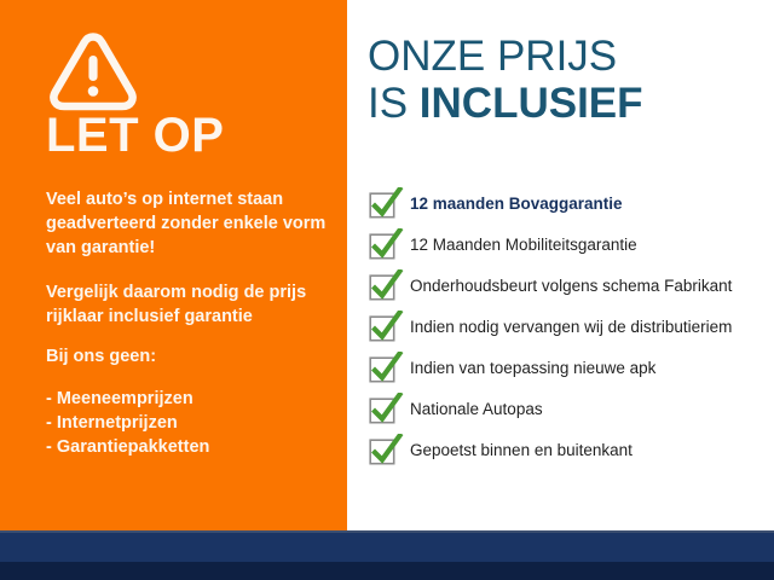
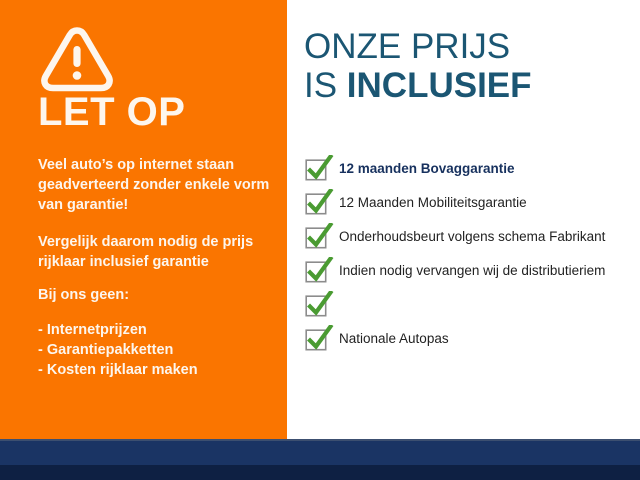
  LET OP
  Veel auto’s op internet staan geadverteerd zonder enkele vorm van garantie!
  Vergelijk daarom nodig de prijs rijklaar inclusief garantie
  Bij ons geen:
- - Meeneemprijzen
  - Internetprijzen
  - Garantiepakketten
+ - Kosten rijklaar maken
  ONZE PRIJS
  IS INCLUSIEF
  12 maanden Bovaggarantie
  12 Maanden Mobiliteitsgarantie
  Onderhoudsbeurt volgens schema Fabrikant
  Indien nodig vervangen wij de distributieriem
- Indien van toepassing nieuwe apk
  Nationale Autopas
- Gepoetst binnen en buitenkant
